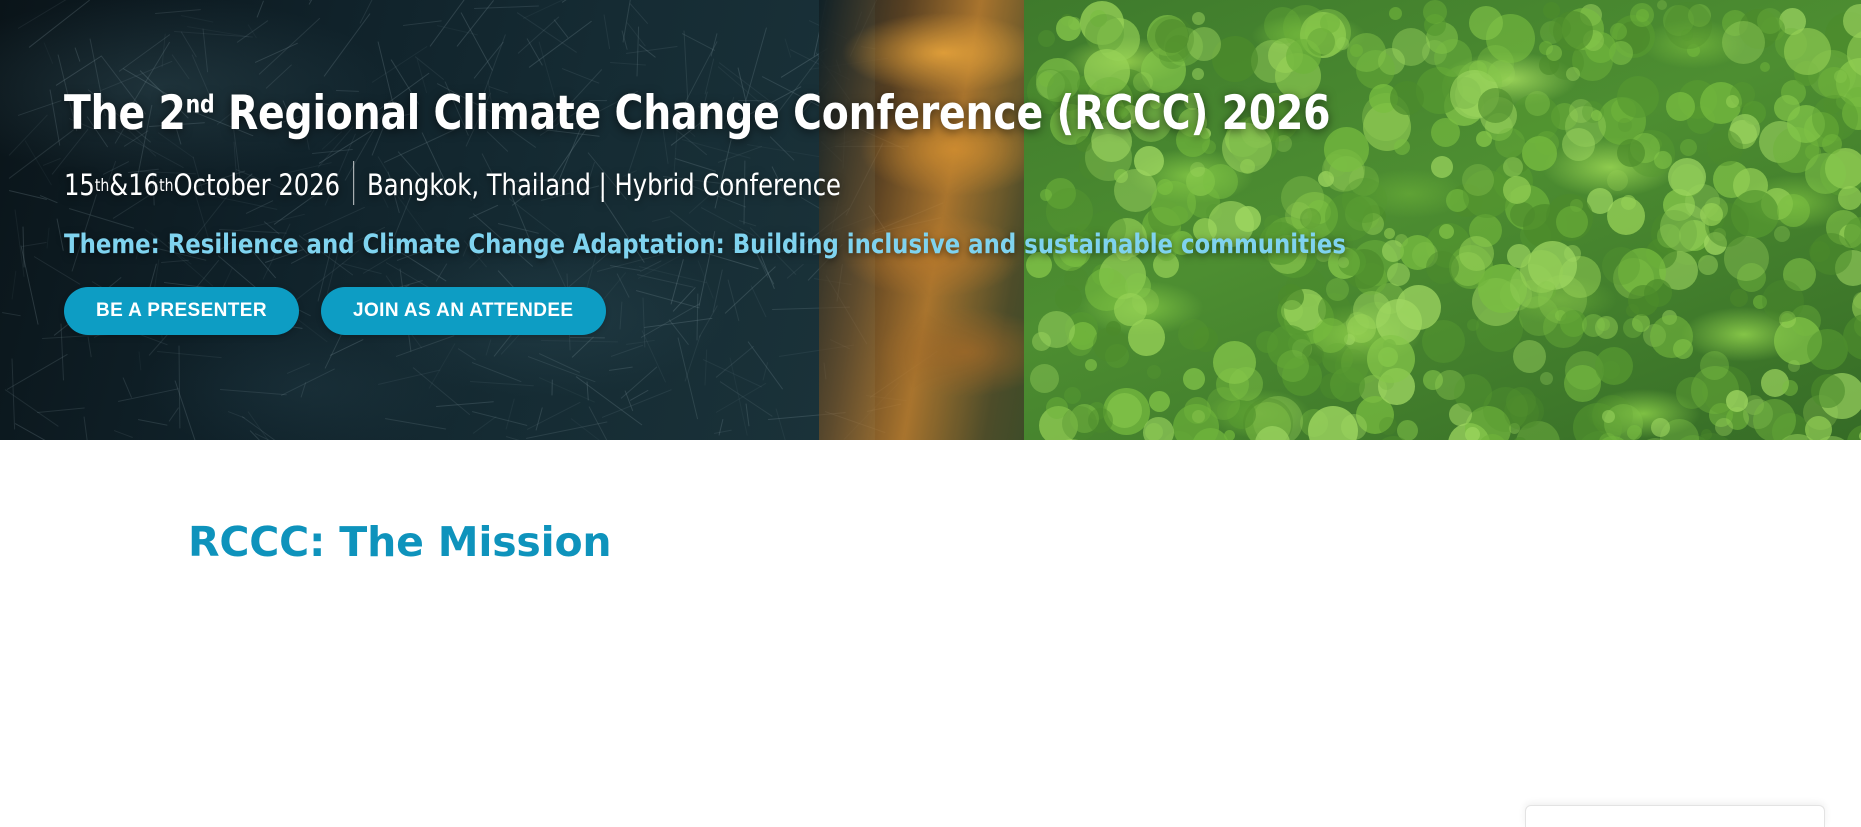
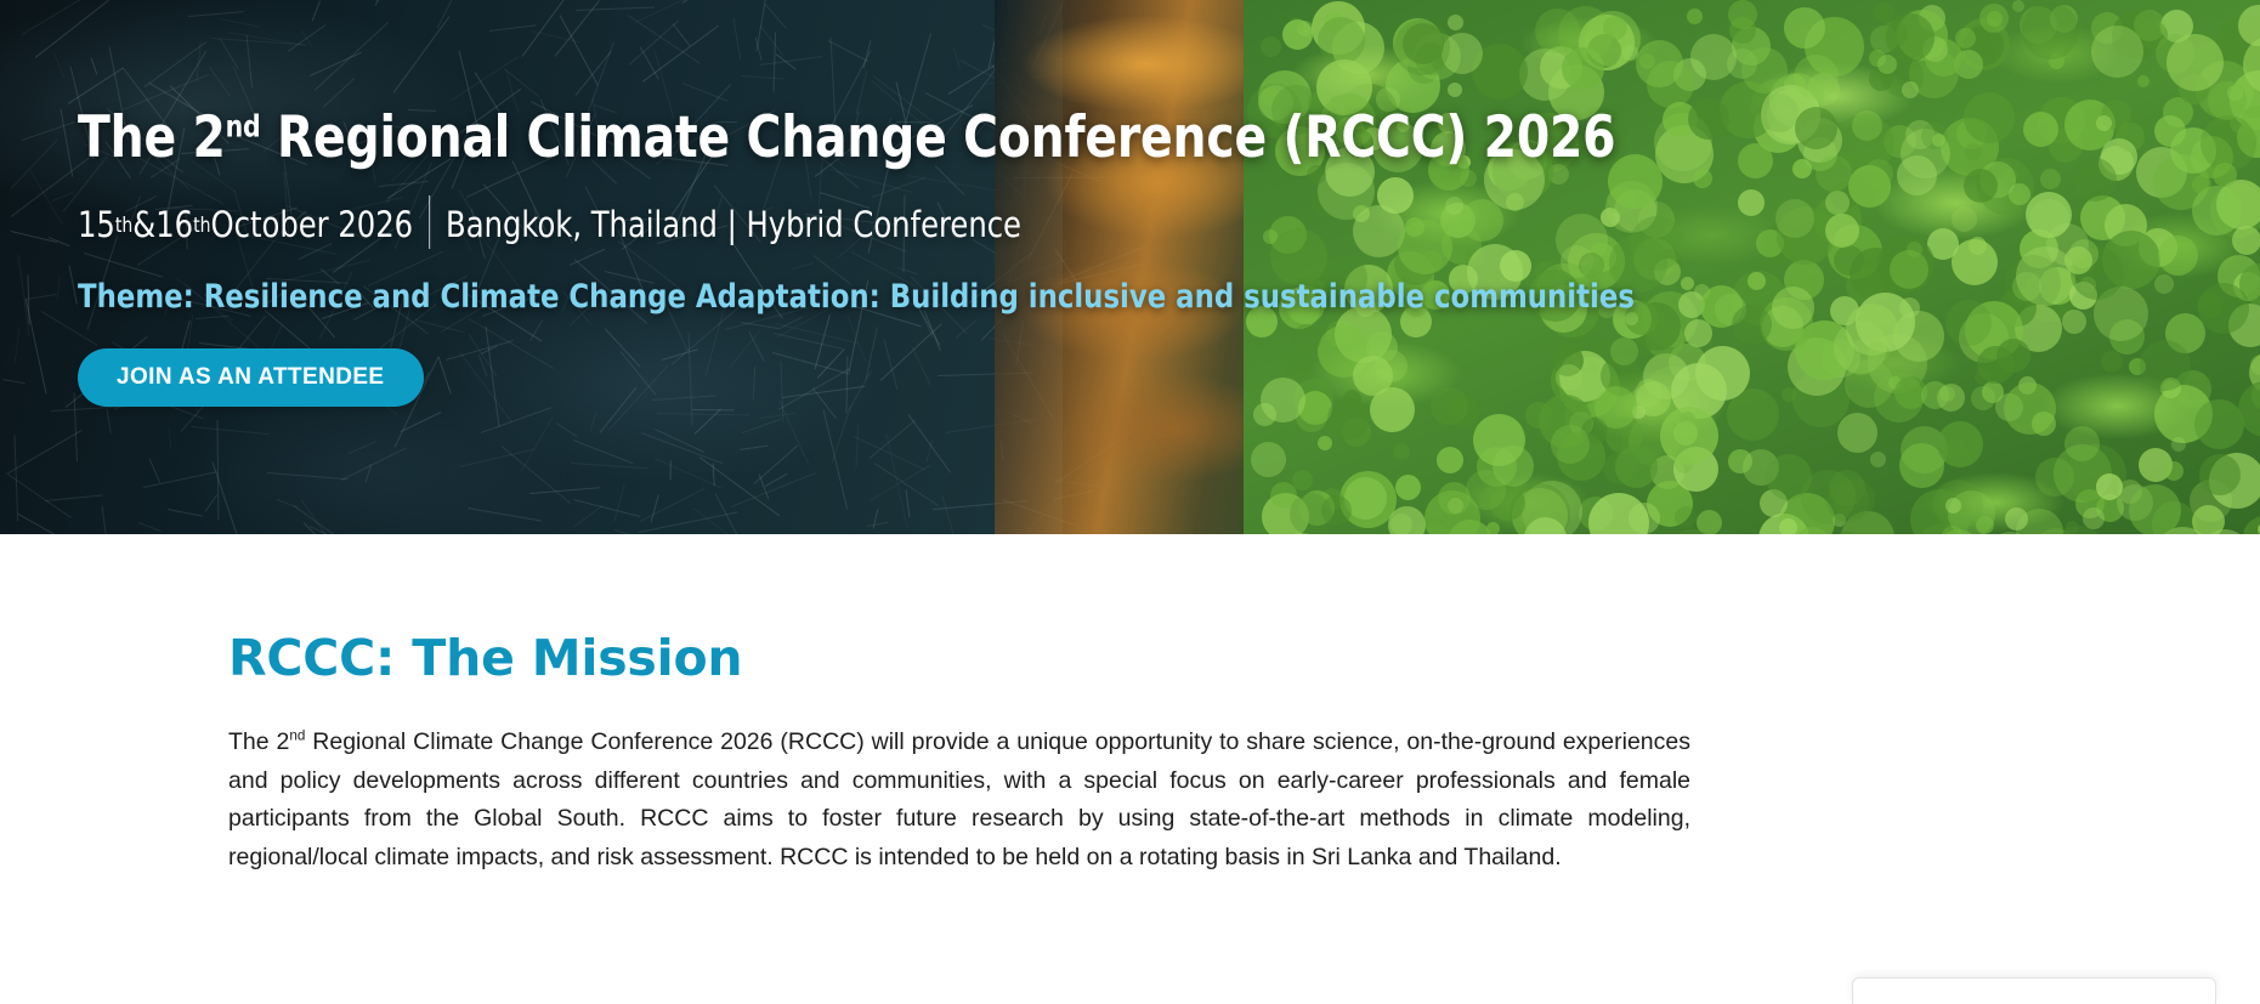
  The 2nd Regional Climate Change Conference (RCCC) 2026
  15
  th
  &16
  th
  October 2026
  Bangkok, Thailand | Hybrid Conference
  Theme: Resilience and Climate Change Adaptation: Building inclusive and sustainable communities
- BE A PRESENTER
  JOIN AS AN ATTENDEE
  RCCC: The Mission
+ The 2nd Regional Climate Change Conference 2026 (RCCC) will provide a unique opportunity to share science, on-the-ground experiences and policy developments across different countries and communities, with a special focus on early-career professionals and female participants from the Global South. RCCC aims to foster future research by using state-of-the-art methods in climate modeling, regional/local climate impacts, and risk assessment. RCCC is intended to be held on a rotating basis in Sri Lanka and Thailand.
